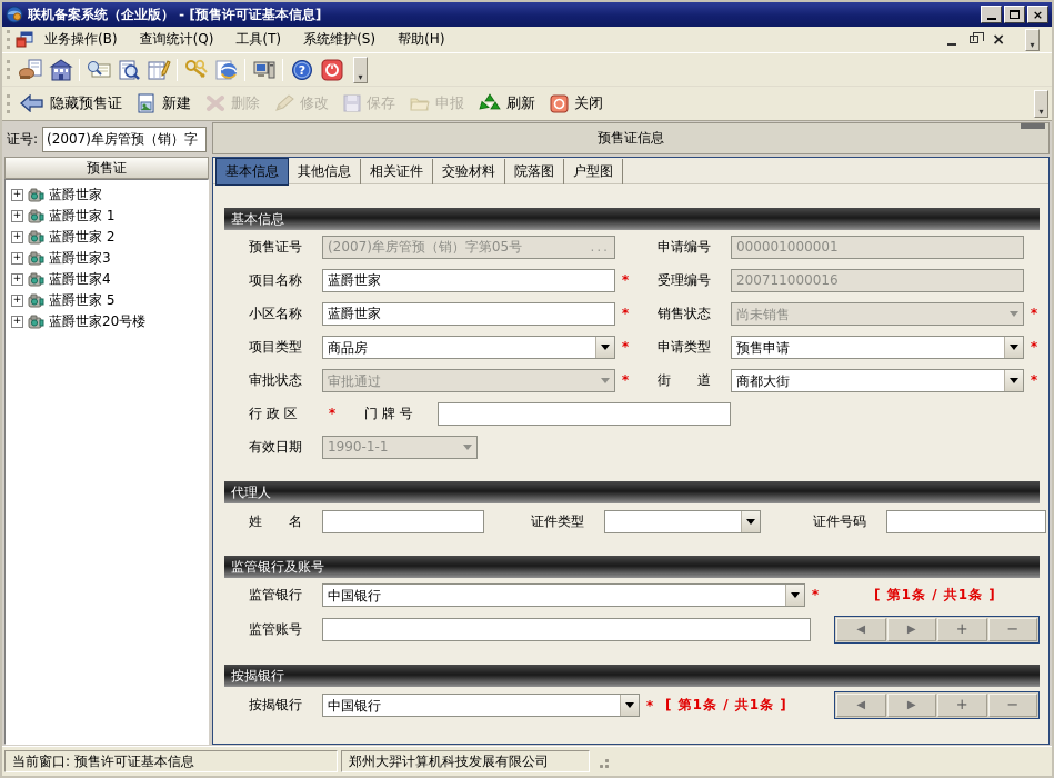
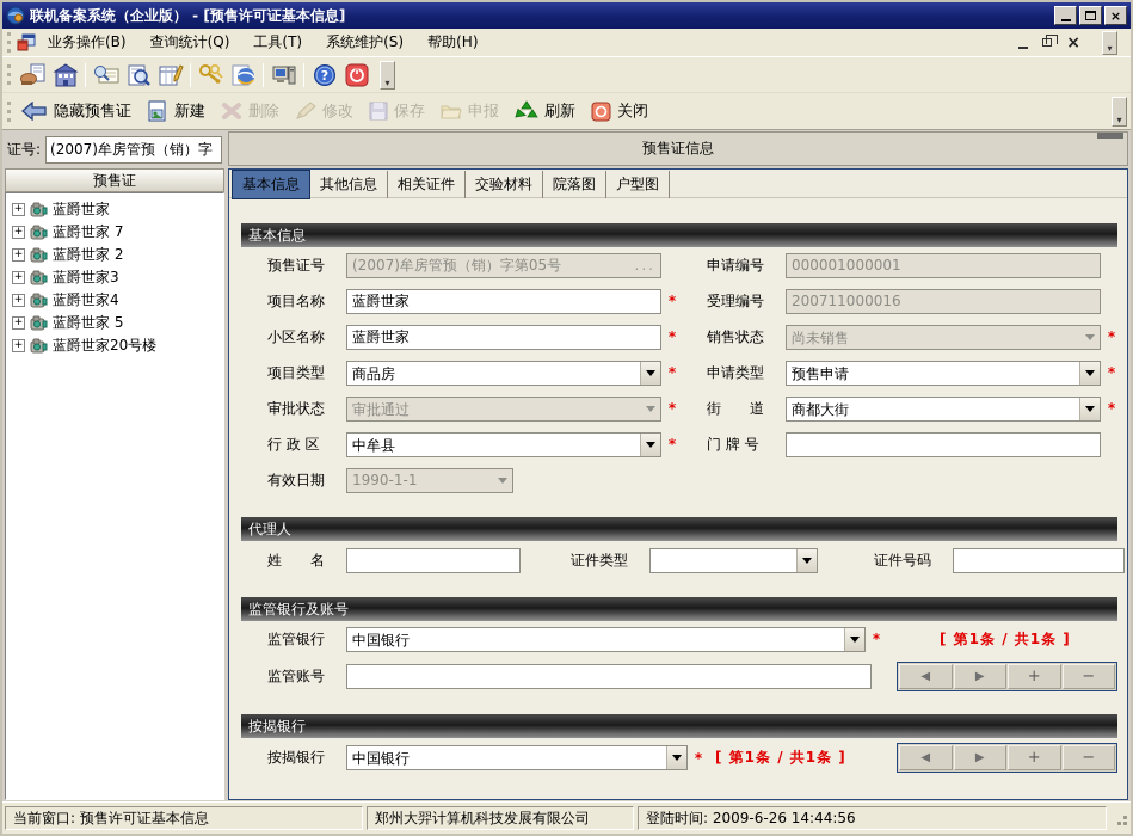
  联机备案系统（企业版） - [预售许可证基本信息]
  ×
  业务操作(B)
  查询统计(Q)
  工具(T)
  系统维护(S)
  帮助(H)
  ×
  ?
  隐藏预售证
  新建
  删除
  修改
  保存
  申报
  刷新
  关闭
  证号:
  (2007)牟房管预（销）字
  预售证
  +
  蓝爵世家
  +
- 蓝爵世家 1
+ 蓝爵世家 7
  +
  蓝爵世家 2
  +
  蓝爵世家3
  +
  蓝爵世家4
  +
  蓝爵世家 5
  +
  蓝爵世家20号楼
  预售证信息
  基本信息
  其他信息
  相关证件
  交验材料
  院落图
  户型图
  基本信息
  预售证号
  (2007)牟房管预（销）字第05号
  ...
  申请编号
  000001000001
  项目名称
  蓝爵世家
  *
  受理编号
  200711000016
  小区名称
  蓝爵世家
  *
  销售状态
  尚未销售
  *
  项目类型
  商品房
  *
  申请类型
  预售申请
  *
  审批状态
  审批通过
  *
  街 道
  商都大街
  *
  行 政 区
+ 中牟县
  *
  门 牌 号
  有效日期
  1990-1-1
  代理人
  姓 名
  证件类型
  证件号码
  监管银行及账号
  监管银行
  中国银行
  *
  [ 第1条 / 共1条 ]
  监管账号
  ◀
  ▶
  +
  −
  按揭银行
  按揭银行
  中国银行
  *
  [ 第1条 / 共1条 ]
  ◀
  ▶
  +
  −
  当前窗口: 预售许可证基本信息
  郑州大羿计算机科技发展有限公司
+ 登陆时间: 2009-6-26 14:44:56
